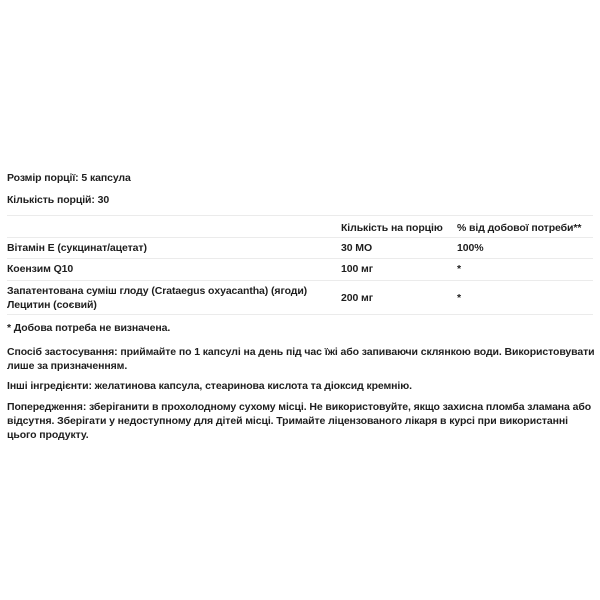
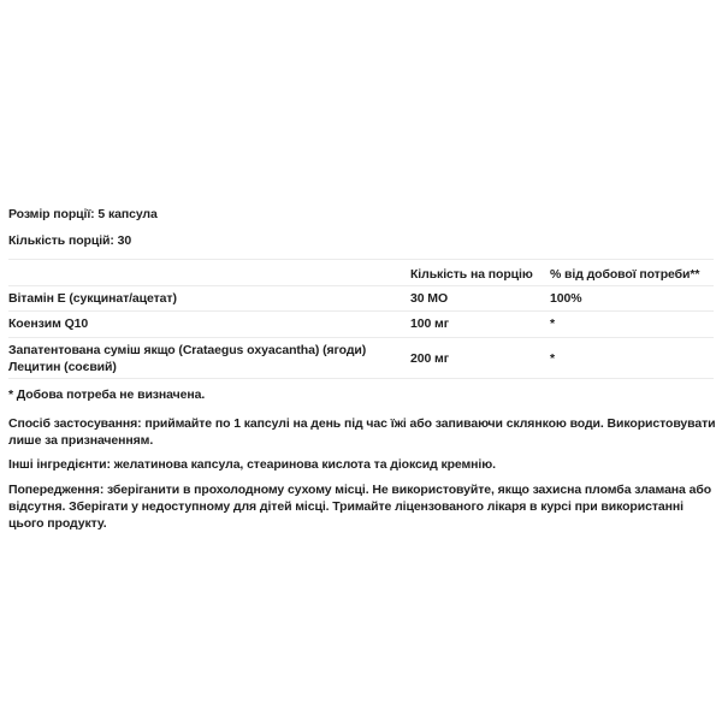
  Розмір порції: 5 капсула
  Кількість порцій: 30
  Кількість на порцію
  % від добової потреби**
  Вітамін Е (сукцинат/ацетат)
  30 МО
  100%
  Коензим Q10
  100 мг
  *
- Запатентована суміш глоду (Crataegus oxyacantha) (ягоди)
+ Запатентована суміш якщо (Crataegus oxyacantha) (ягоди)
  Лецитин (соєвий)
  200 мг
  *
  * Добова потреба не визначена.
  Спосіб застосування: приймайте по 1 капсулі на день під час їжі або запиваючи склянкою води. Використовувати лише за призначенням.
  Інші інгредієнти: желатинова капсула, стеаринова кислота та діоксид кремнію.
  Попередження: зберіганити в прохолодному сухому місці. Не використовуйте, якщо захисна пломба зламана або відсутня. Зберігати у недоступному для дітей місці. Тримайте ліцензованого лікаря в курсі при використанні цього продукту.
